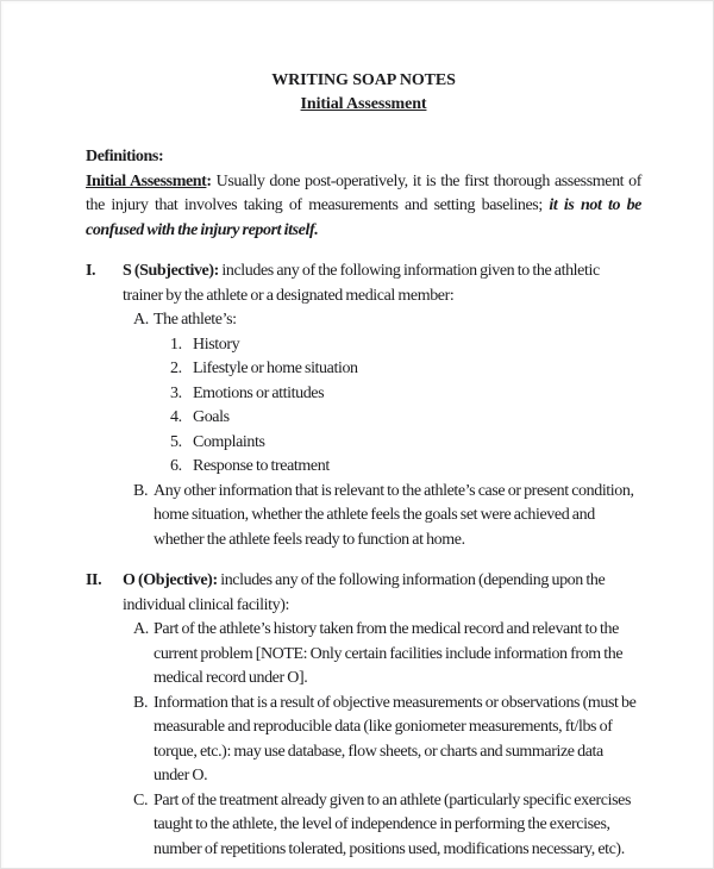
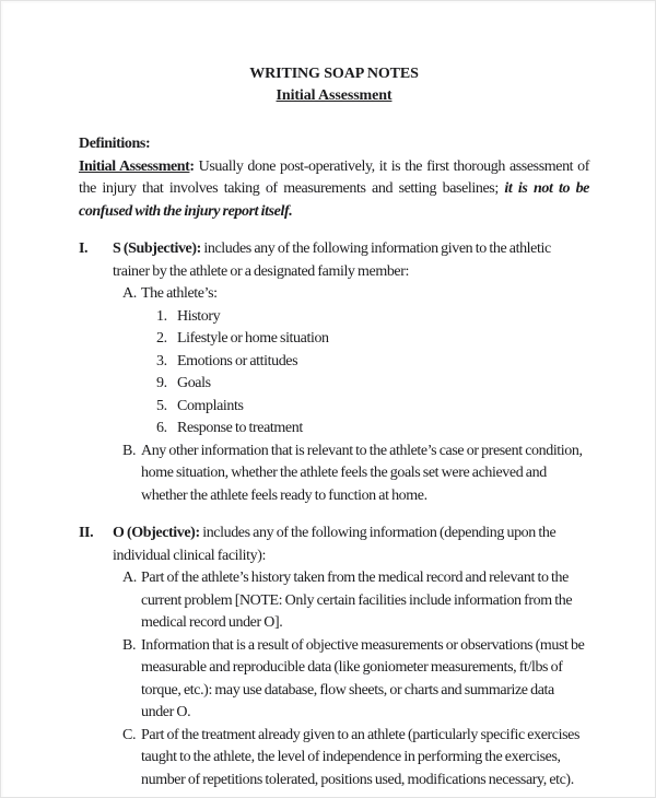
  WRITING SOAP NOTES
  Initial Assessment
  Definitions:
  Initial Assessment: Usually done post-operatively, it is the first thorough assessment of the injury that involves taking of measurements and setting baselines; it is not to be confused with the injury report itself.
  I.
- S (Subjective): includes any of the following information given to the athletic trainer by the athlete or a designated medical member:
+ S (Subjective): includes any of the following information given to the athletic trainer by the athlete or a designated family member:
  A.
  The athlete’s:
  1.
  History
  2.
  Lifestyle or home situation
  3.
  Emotions or attitudes
- 4.
+ 9.
  Goals
  5.
  Complaints
  6.
  Response to treatment
  B.
  Any other information that is relevant to the athlete’s case or present condition, home situation, whether the athlete feels the goals set were achieved and whether the athlete feels ready to function at home.
  II.
  O (Objective): includes any of the following information (depending upon the individual clinical facility):
  A.
  Part of the athlete’s history taken from the medical record and relevant to the current problem [NOTE: Only certain facilities include information from the medical record under O].
  B.
  Information that is a result of objective measurements or observations (must be measurable and reproducible data (like goniometer measurements, ft/lbs of torque, etc.): may use database, flow sheets, or charts and summarize data under O.
  C.
  Part of the treatment already given to an athlete (particularly specific exercises taught to the athlete, the level of independence in performing the exercises, number of repetitions tolerated, positions used, modifications necessary, etc).
